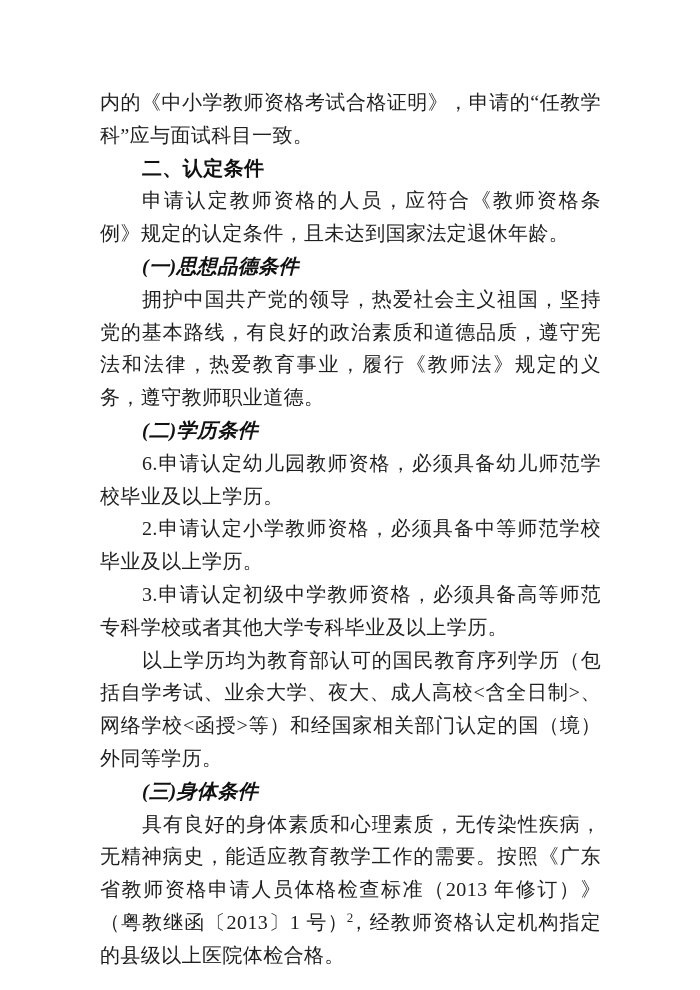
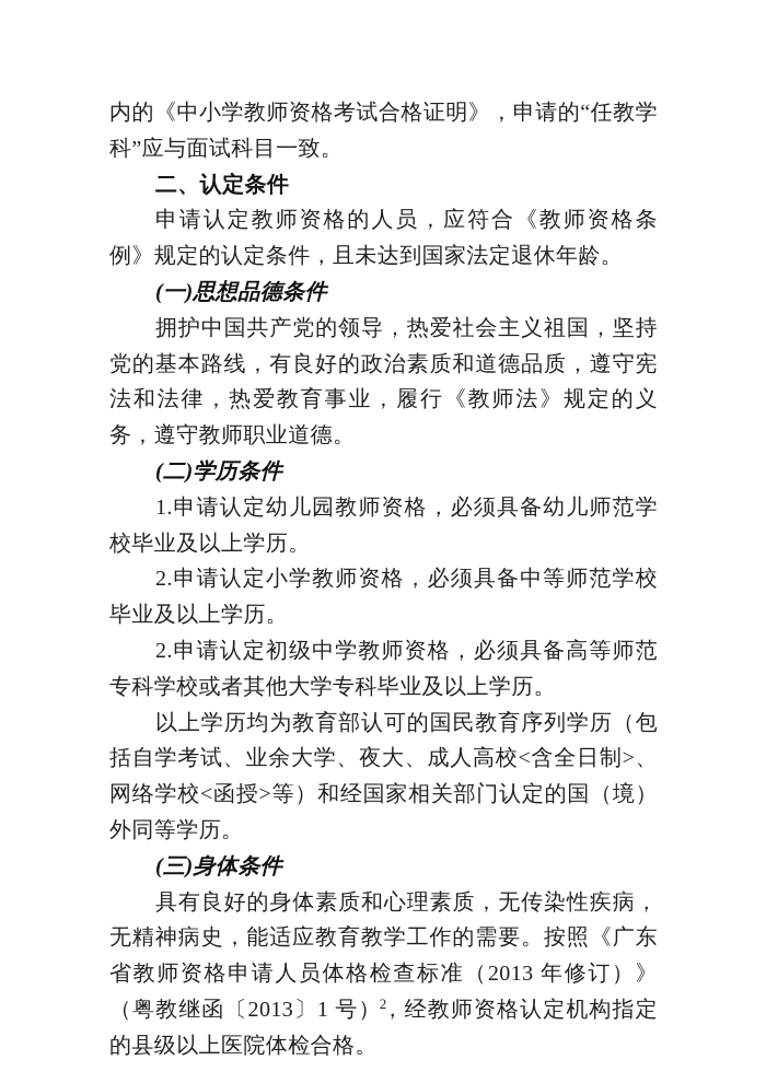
  内的《中小学教师资格考试合格证明》，申请的“任教学科”应与面试科目一致。
  二、认定条件
  申请认定教师资格的人员，应符合《教师资格条例》规定的认定条件，且未达到国家法定退休年龄。
  (一)思想品德条件
  拥护中国共产党的领导，热爱社会主义祖国，坚持党的基本路线，有良好的政治素质和道德品质，遵守宪法和法律，热爱教育事业，履行《教师法》规定的义务，遵守教师职业道德。
  (二)学历条件
- 6.申请认定幼儿园教师资格，必须具备幼儿师范学校毕业及以上学历。
+ 1.申请认定幼儿园教师资格，必须具备幼儿师范学校毕业及以上学历。
  2.申请认定小学教师资格，必须具备中等师范学校毕业及以上学历。
- 3.申请认定初级中学教师资格，必须具备高等师范专科学校或者其他大学专科毕业及以上学历。
+ 2.申请认定初级中学教师资格，必须具备高等师范专科学校或者其他大学专科毕业及以上学历。
  以上学历均为教育部认可的国民教育序列学历（包括自学考试、业余大学、夜大、成人高校<含全日制>、网络学校<函授>等）和经国家相关部门认定的国（境）外同等学历。
  (三)身体条件
  具有良好的身体素质和心理素质，无传染性疾病，无精神病史，能适应教育教学工作的需要。按照《广东省教师资格申请人员体格检查标准（2013 年修订）》（粤教继函〔2013〕1 号），经教师资格认定机构指定的县级以上医院体检合格。
  2
